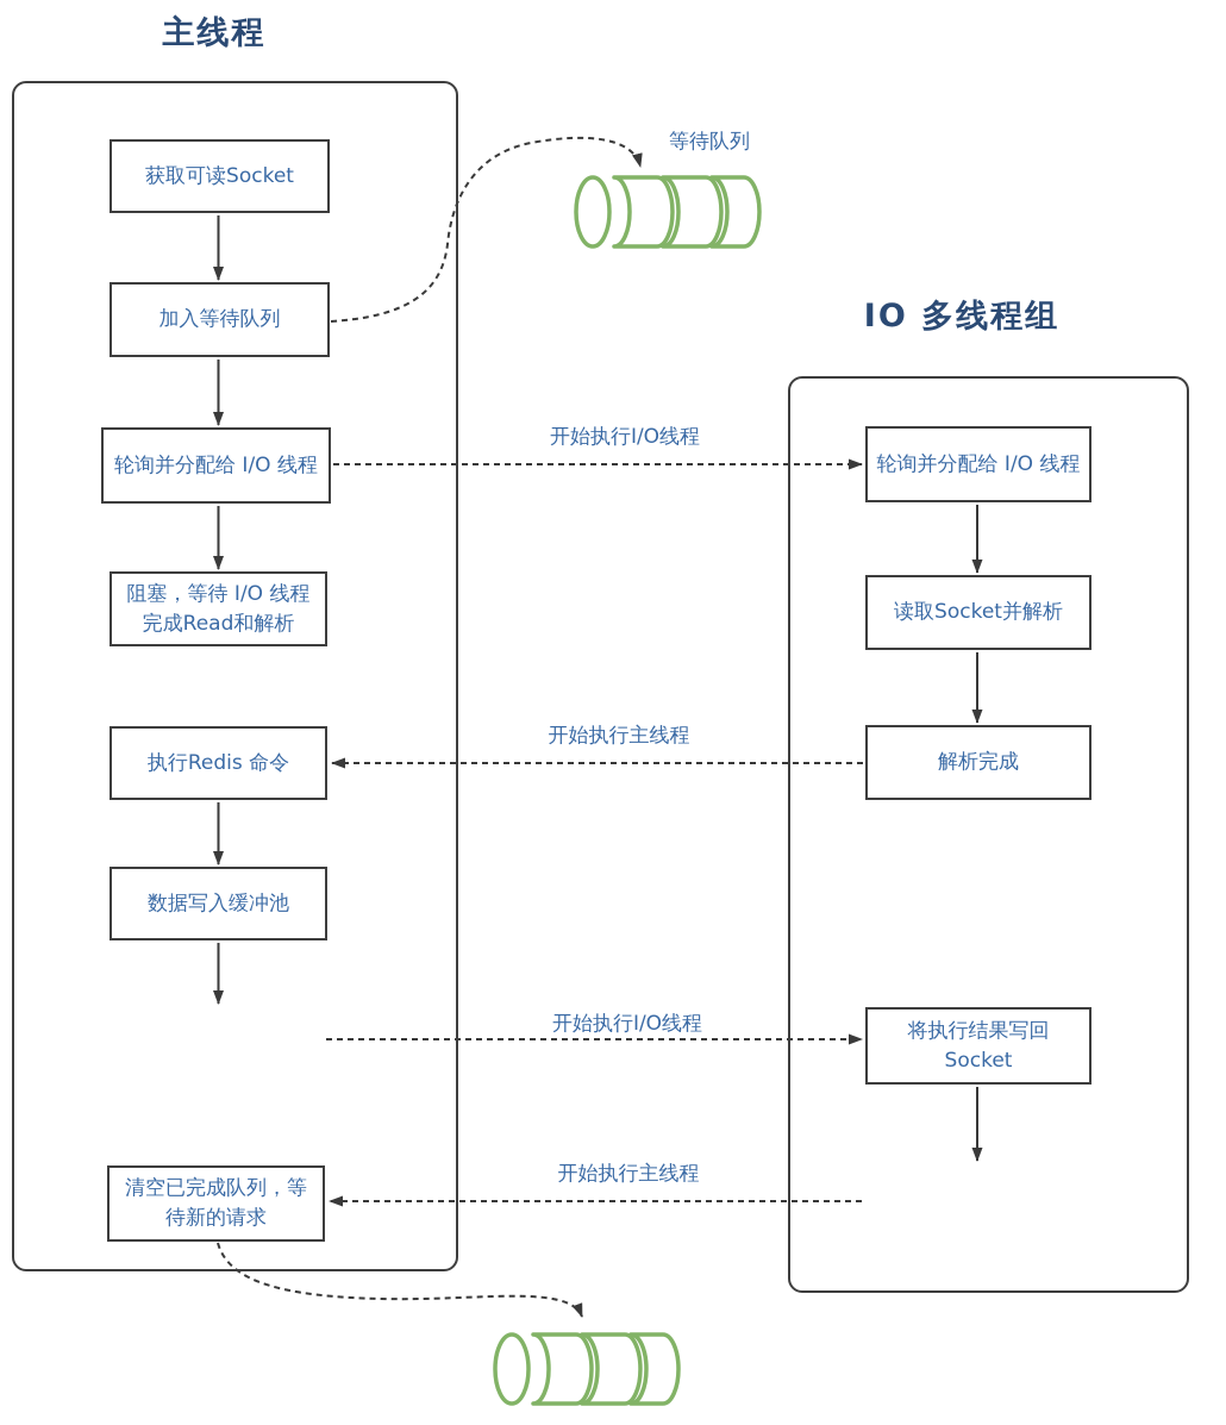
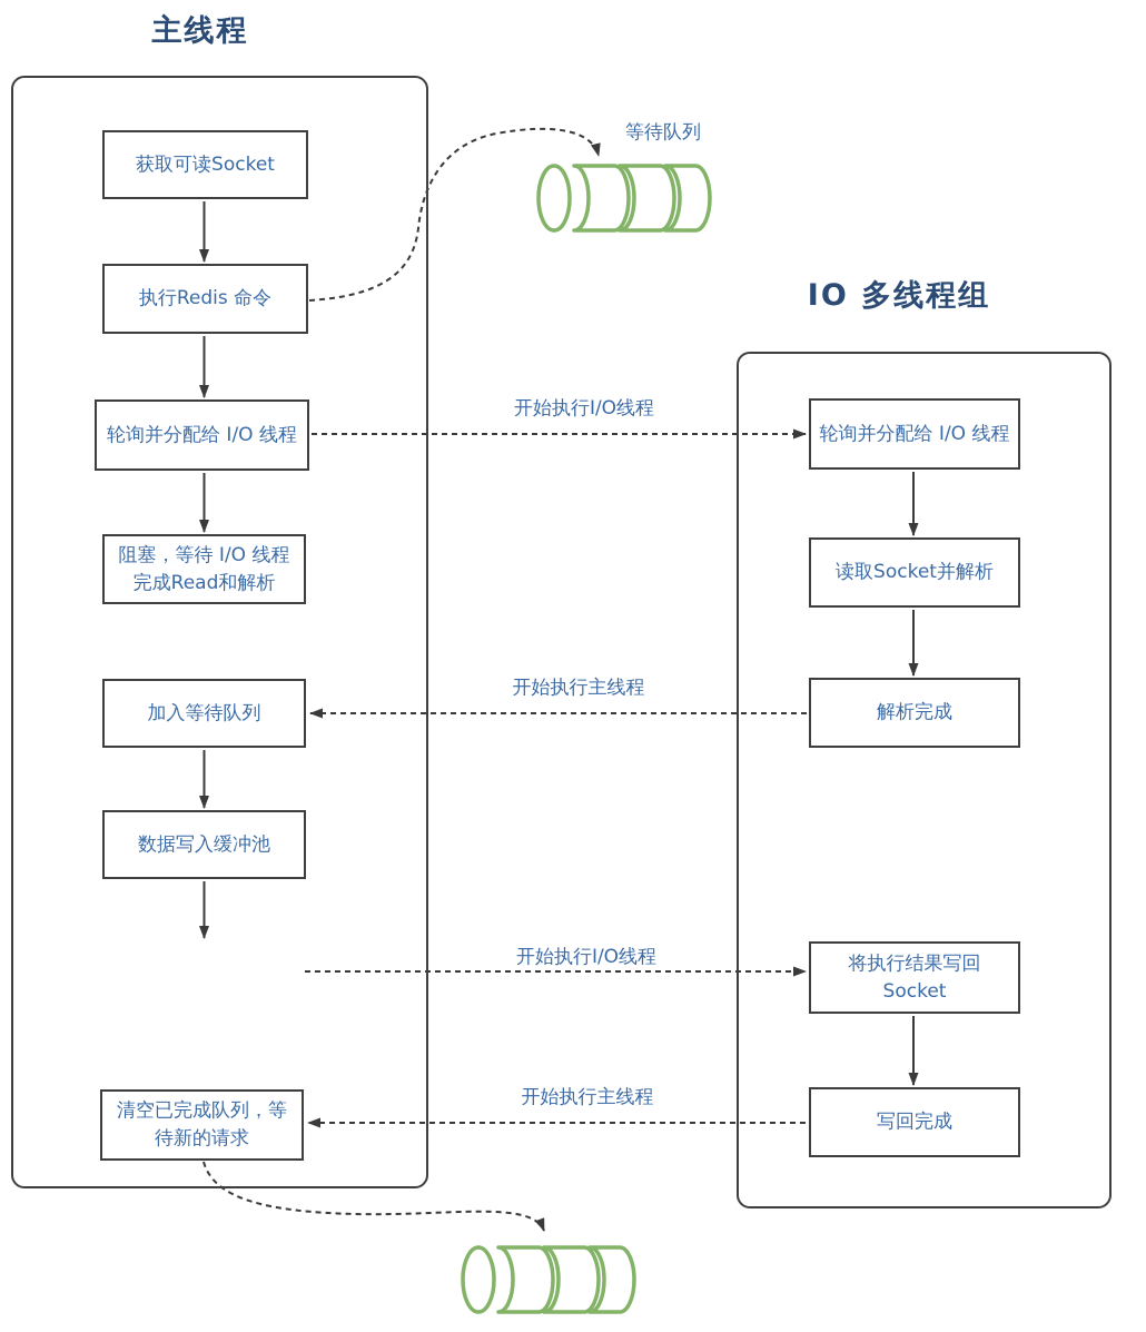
  主线程
  IO 多线程组
  获取可读Socket
- 加入等待队列
+ 执行Redis 命令
  轮询并分配给 I/O 线程
  阻塞，等待 I/O 线程
  完成Read和解析
- 执行Redis 命令
+ 加入等待队列
  数据写入缓冲池
  清空已完成队列，等
  待新的请求
  轮询并分配给 I/O 线程
  读取Socket并解析
  解析完成
  将执行结果写回
  Socket
+ 写回完成
  等待队列
  开始执行I/O线程
  开始执行主线程
  开始执行I/O线程
  开始执行主线程
